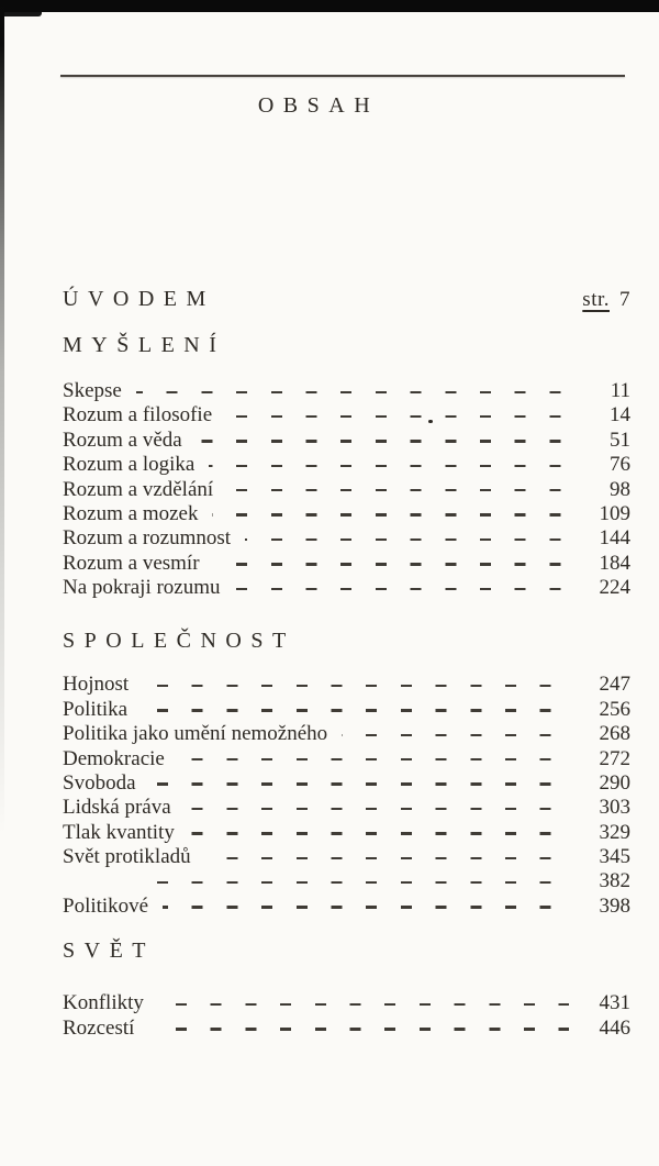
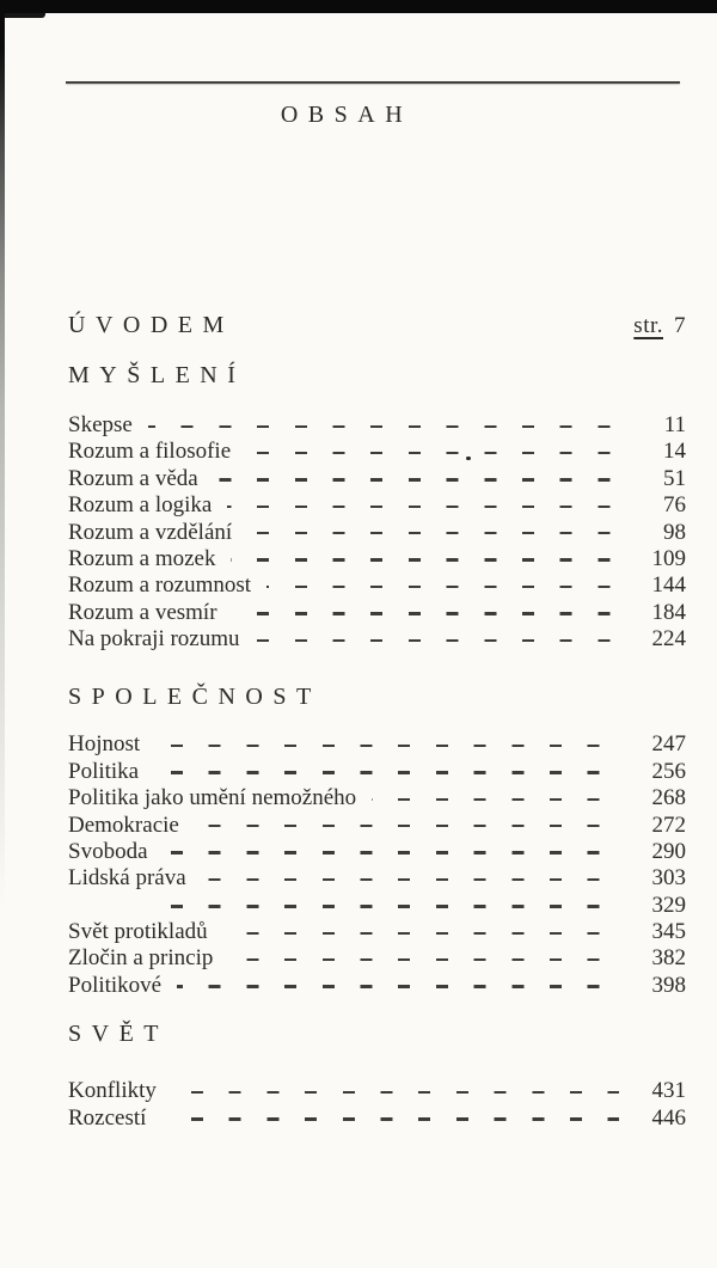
  OBSAH
  ÚVODEM
  str. 7
  MYŠLENÍ
  Skepse
  11
  Rozum a filosofie
  14
  Rozum a věda
  51
  Rozum a logika
  76
  Rozum a vzdělání
  98
  Rozum a mozek
  109
  Rozum a rozumnost
  144
  Rozum a vesmír
  184
  Na pokraji rozumu
  224
  SPOLEČNOST
  Hojnost
  247
  Politika
  256
  Politika jako umění nemožného
  268
  Demokracie
  272
  Svoboda
  290
  Lidská práva
  303
- Tlak kvantity
  329
  Svět protikladů
  345
+ Zločin a princip
  382
  Politikové
  398
  SVĚT
  Konflikty
  431
  Rozcestí
  446
